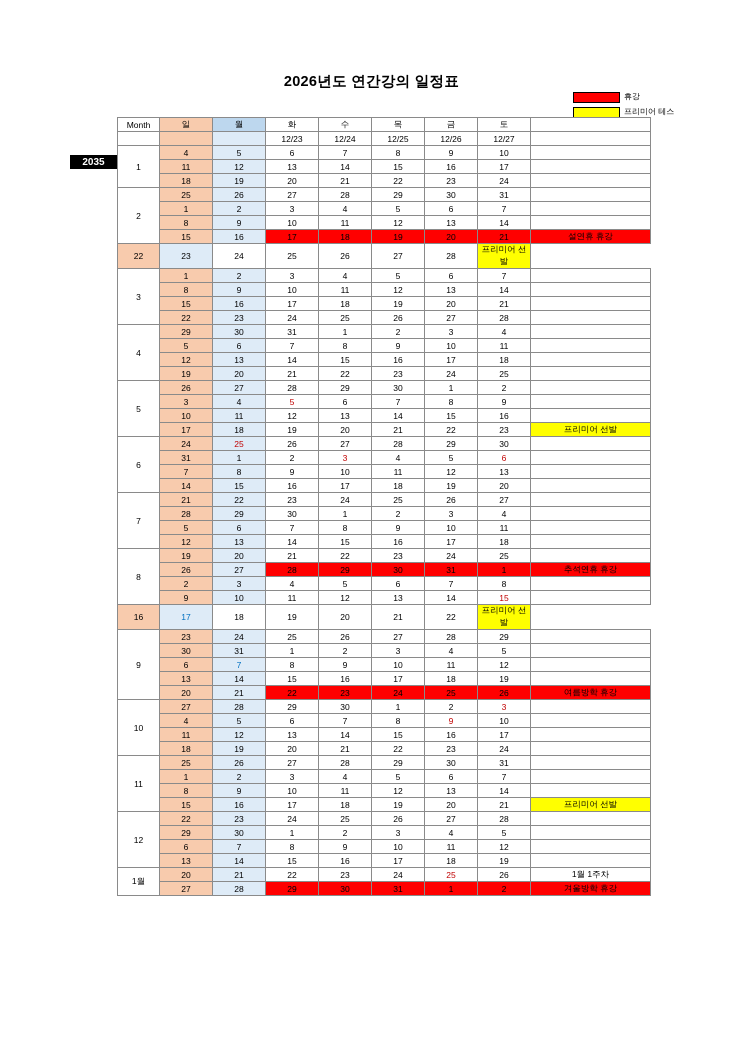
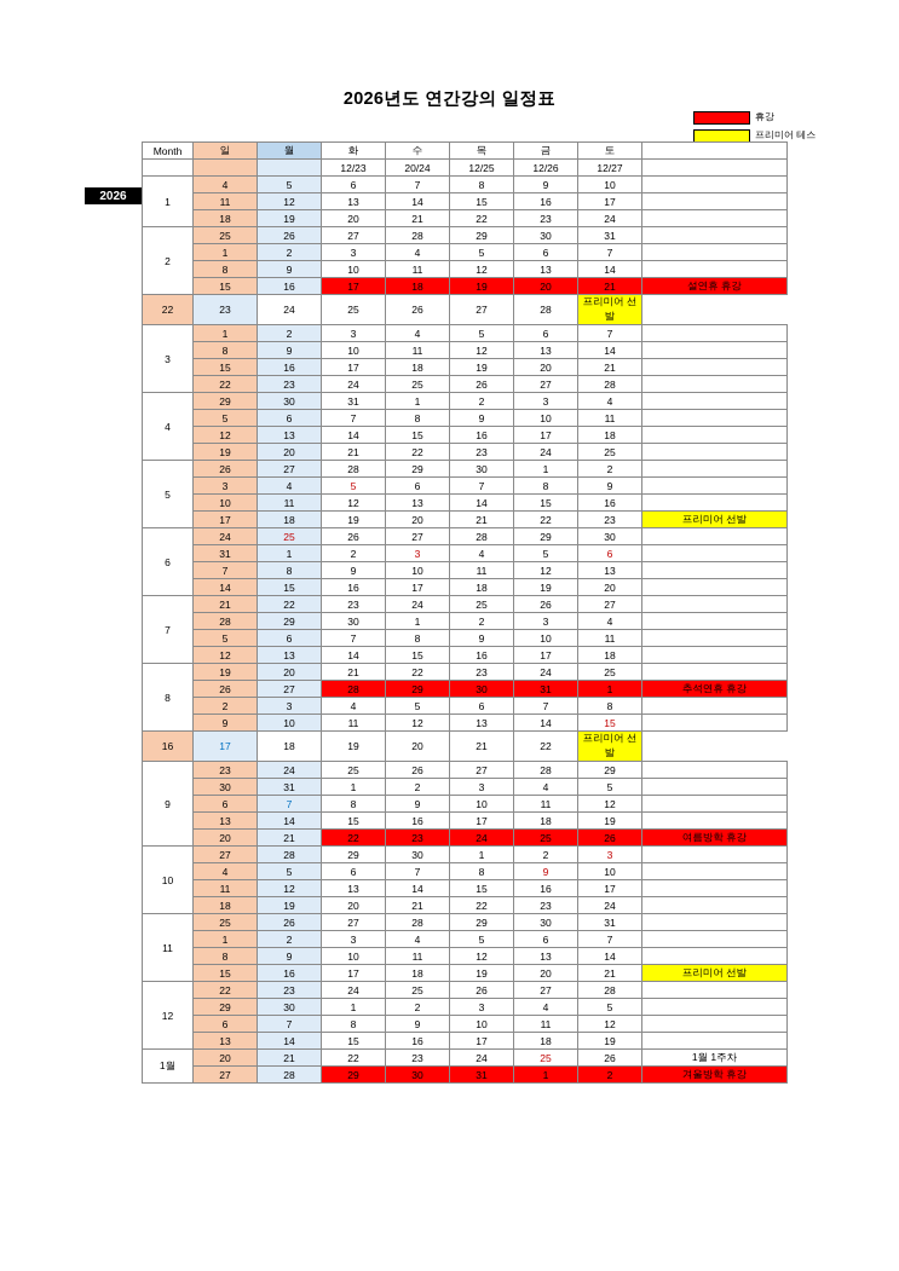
  2026년도 연간강의 일정표
  휴강
  프리미어 테스
- 2035
+ 2026
  Month	일	월	화	수	목	금	토
- 			12/23	12/24	12/25	12/26	12/27
+ 			12/23	20/24	12/25	12/26	12/27
  1	4	5	6	7	8	9	10
  11	12	13	14	15	16	17
  18	19	20	21	22	23	24
  2	25	26	27	28	29	30	31
  1	2	3	4	5	6	7
  8	9	10	11	12	13	14
  15	16	17	18	19	20	21	설연휴 휴강
  22	23	24	25	26	27	28	프리미어 선발
  3	1	2	3	4	5	6	7
  8	9	10	11	12	13	14
  15	16	17	18	19	20	21
  22	23	24	25	26	27	28
  4	29	30	31	1	2	3	4
  5	6	7	8	9	10	11
  12	13	14	15	16	17	18
  19	20	21	22	23	24	25
  5	26	27	28	29	30	1	2
  3	4	5	6	7	8	9
  10	11	12	13	14	15	16
  17	18	19	20	21	22	23	프리미어 선발
  6	24	25	26	27	28	29	30
  31	1	2	3	4	5	6
  7	8	9	10	11	12	13
  14	15	16	17	18	19	20
  7	21	22	23	24	25	26	27
  28	29	30	1	2	3	4
  5	6	7	8	9	10	11
  12	13	14	15	16	17	18
  8	19	20	21	22	23	24	25
  26	27	28	29	30	31	1	추석연휴 휴강
  2	3	4	5	6	7	8
  9	10	11	12	13	14	15
  16	17	18	19	20	21	22	프리미어 선발
  9	23	24	25	26	27	28	29
  30	31	1	2	3	4	5
  6	7	8	9	10	11	12
  13	14	15	16	17	18	19
  20	21	22	23	24	25	26	여름방학 휴강
  10	27	28	29	30	1	2	3
  4	5	6	7	8	9	10
  11	12	13	14	15	16	17
  18	19	20	21	22	23	24
  11	25	26	27	28	29	30	31
  1	2	3	4	5	6	7
  8	9	10	11	12	13	14
  15	16	17	18	19	20	21	프리미어 선발
  12	22	23	24	25	26	27	28
  29	30	1	2	3	4	5
  6	7	8	9	10	11	12
  13	14	15	16	17	18	19
  1월	20	21	22	23	24	25	26	1월 1주차
  27	28	29	30	31	1	2	겨울방학 휴강
